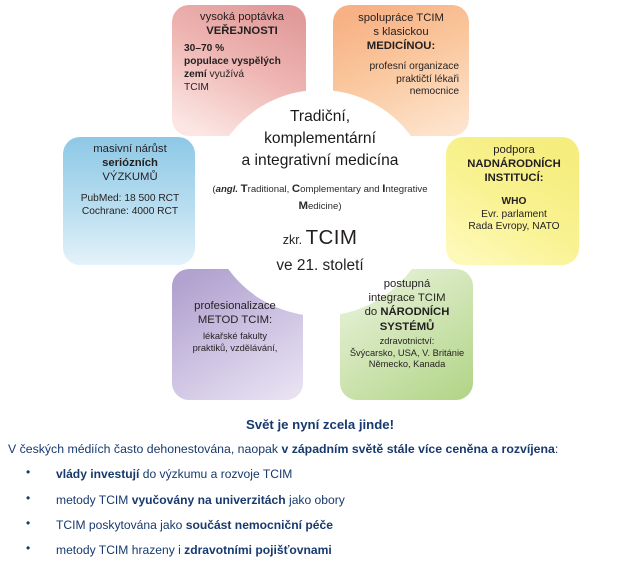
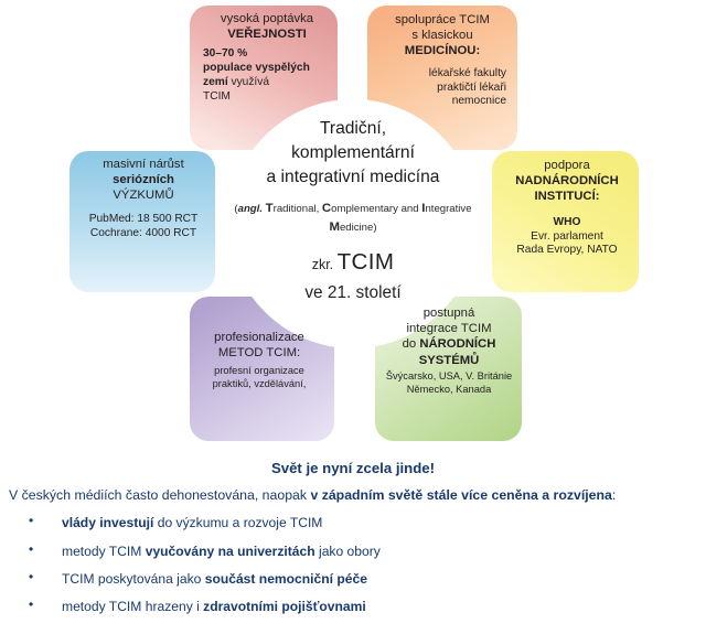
  vysoká poptávka
  VEŘEJNOSTI
  30–70 %
  populace vyspělých
  zemí využívá
  TCIM
  spolupráce TCIM
  s klasickou
  MEDICÍNOU:
- profesní organizace
+ lékařské fakulty
  praktičtí lékaři
  nemocnice
  masivní nárůst
  seriózních
  VÝZKUMŮ
  PubMed: 18 500 RCT
  Cochrane: 4000 RCT
  podpora
  NADNÁRODNÍCH
  INSTITUCÍ:
  WHO
  Evr. parlament
  Rada Evropy, NATO
  profesionalizace
  METOD TCIM:
- lékařské fakulty
+ profesní organizace
  praktiků, vzdělávání,
  postupná
  integrace TCIM
  do NÁRODNÍCH
  SYSTÉMŮ
- zdravotnictví:
  Švýcarsko, USA, V. Británie
  Německo, Kanada
  Tradiční,
  komplementární
  a integrativní medicína
  (angl. Traditional, Complementary and Integrative Medicine)
  zkr. TCIM
  ve 21. století
  Svět je nyní zcela jinde!
  V českých médiích často dehonestována, naopak v západním světě stále více ceněna a rozvíjena:
  vlády investují do výzkumu a rozvoje TCIM
  metody TCIM vyučovány na univerzitách jako obory
  TCIM poskytována jako součást nemocniční péče
  metody TCIM hrazeny i zdravotními pojišťovnami
